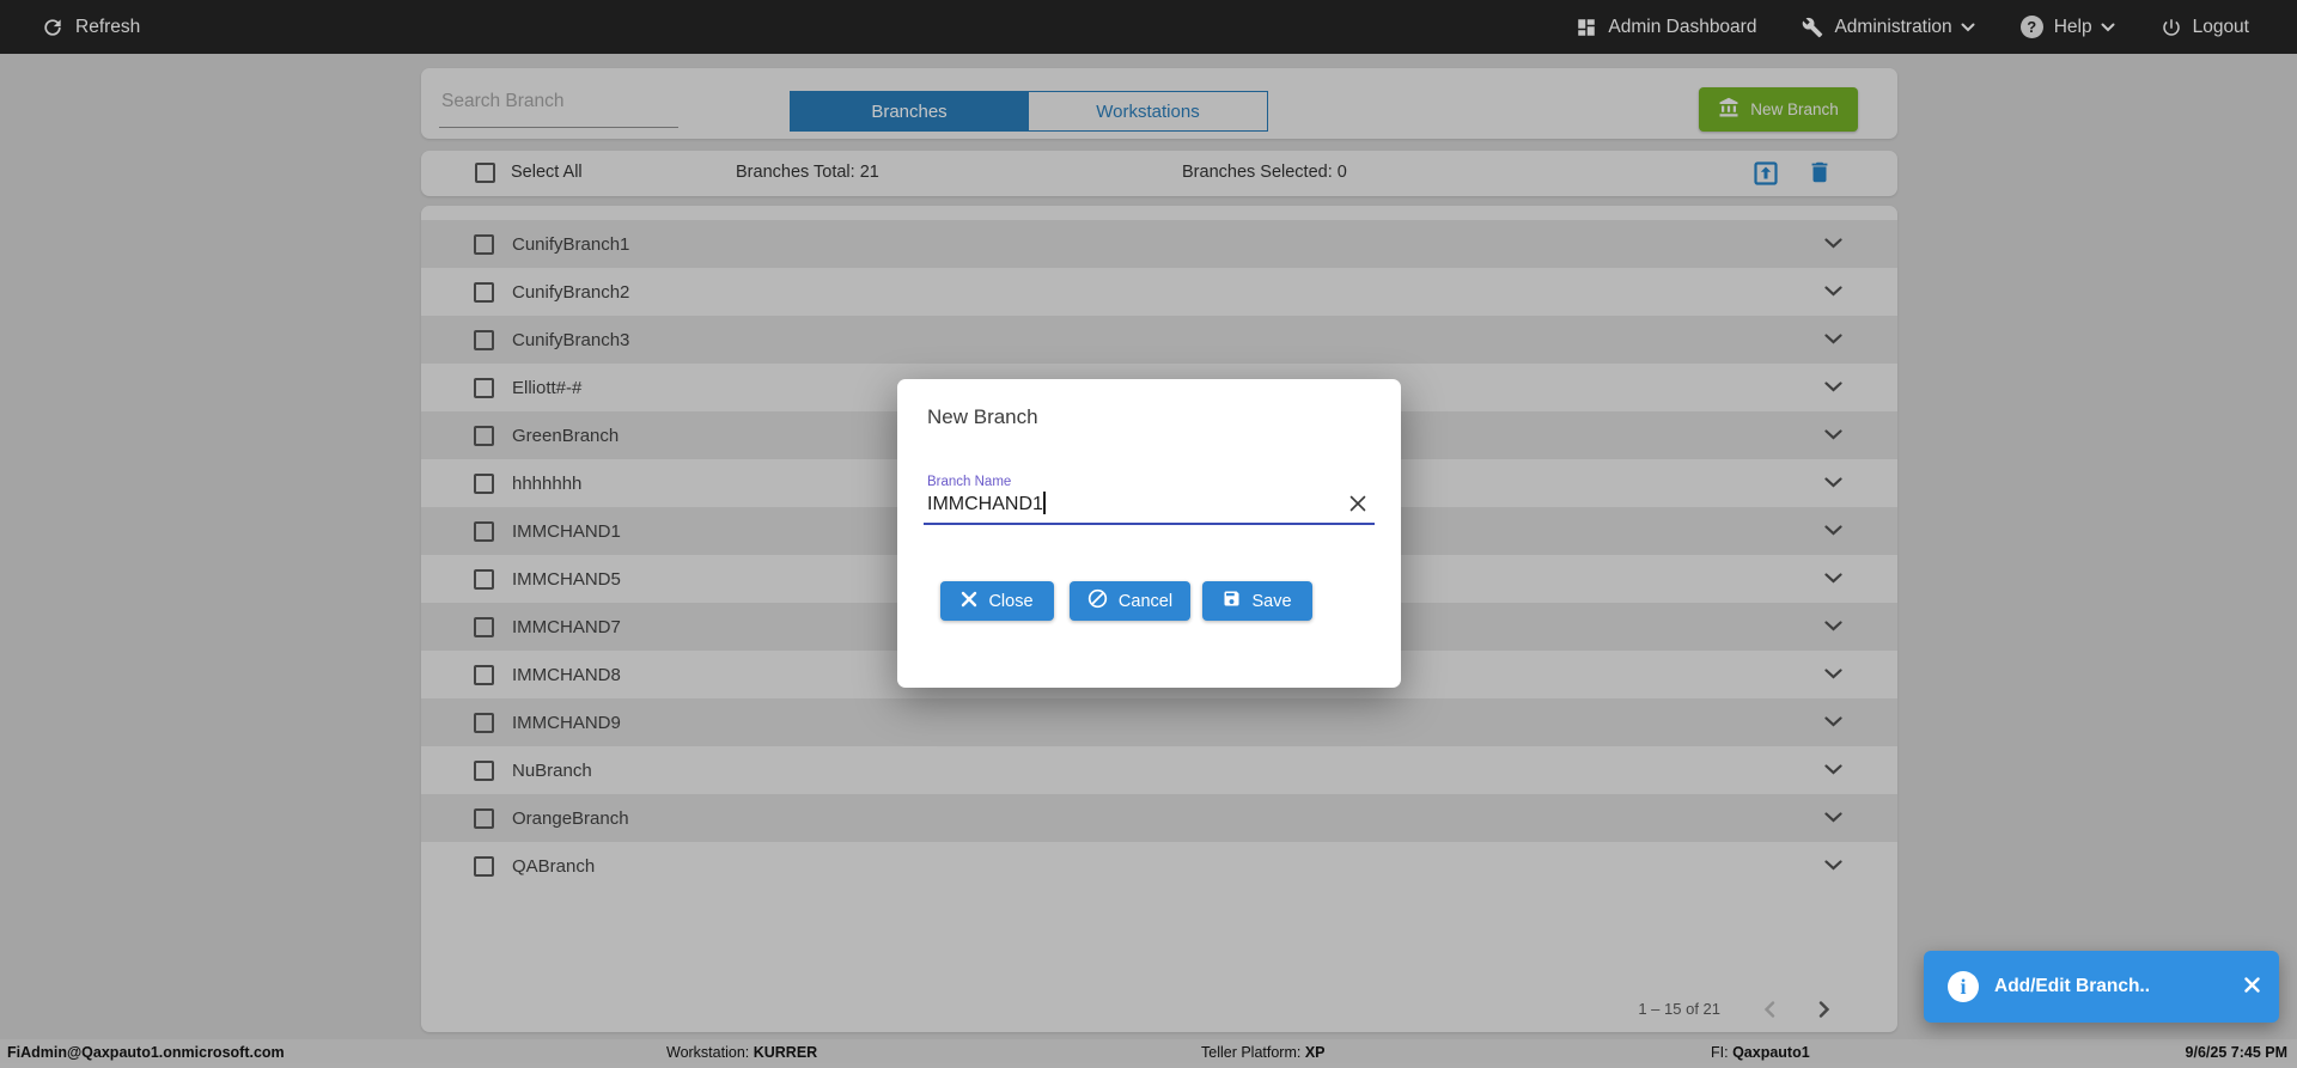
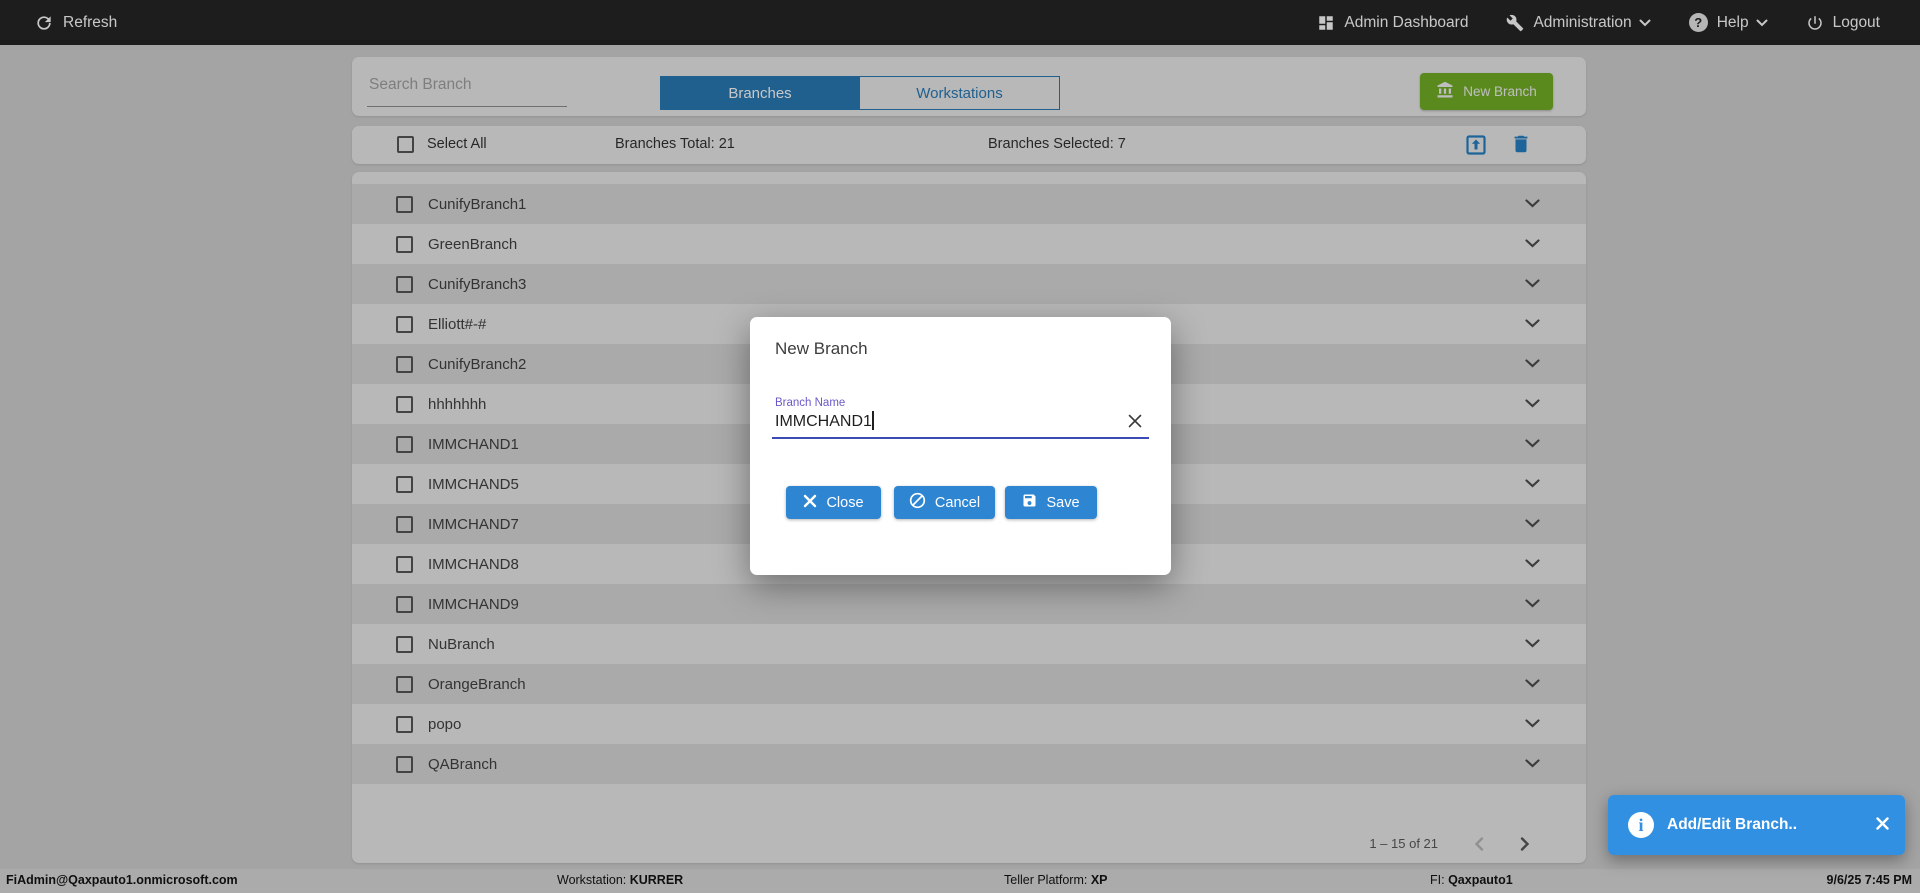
  Refresh
  Admin Dashboard
  Administration
  ?
  Help
  Logout
  Search Branch
  Branches
  Workstations
  New Branch
  Select All
  Branches Total: 21
- Branches Selected: 0
+ Branches Selected: 7
  CunifyBranch1
- CunifyBranch2
+ GreenBranch
  CunifyBranch3
  Elliott#-#
- GreenBranch
+ CunifyBranch2
  hhhhhhh
  IMMCHAND1
  IMMCHAND5
  IMMCHAND7
  IMMCHAND8
  IMMCHAND9
  NuBranch
  OrangeBranch
+ popo
  QABranch
  1 – 15 of 21
  FiAdmin@Qaxpauto1.onmicrosoft.com
  Workstation: KURRER
  Teller Platform: XP
  FI: Qaxpauto1
  9/6/25 7:45 PM
  New Branch
  Branch Name
  IMMCHAND1
  Close
  Cancel
  Save
  i
  Add/Edit Branch..
